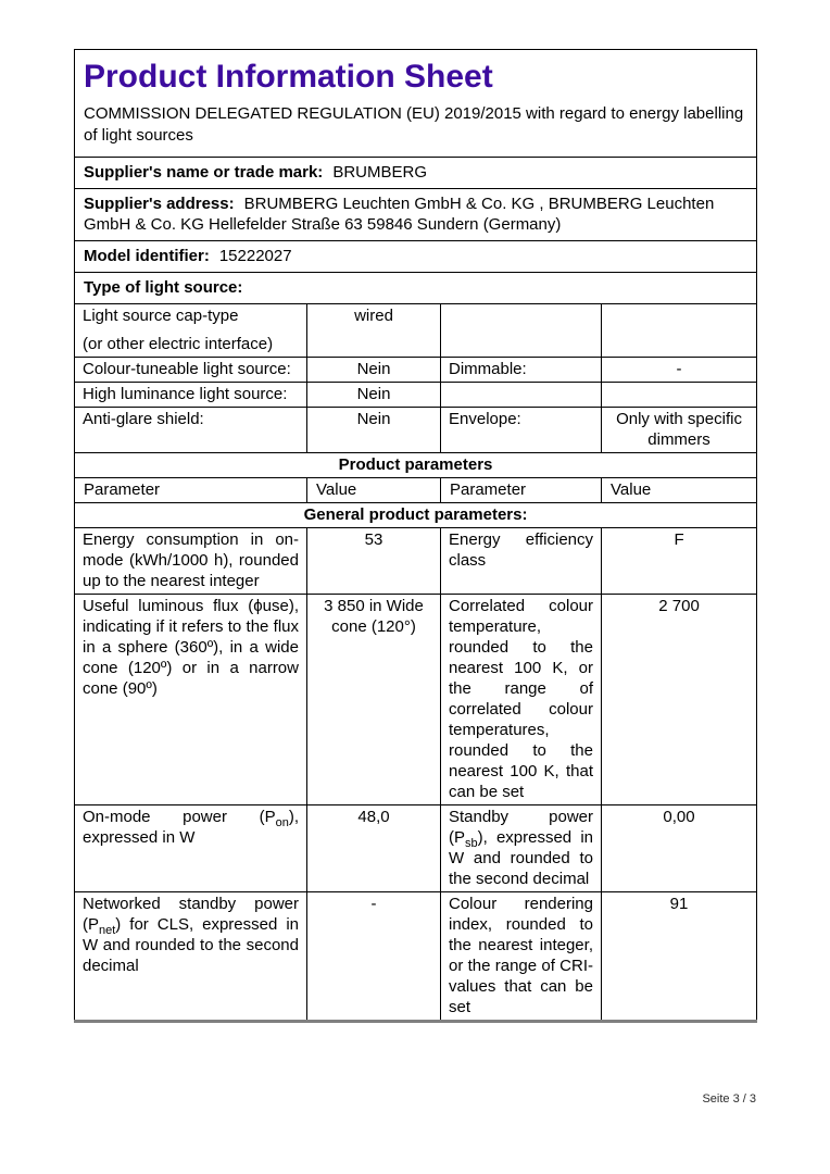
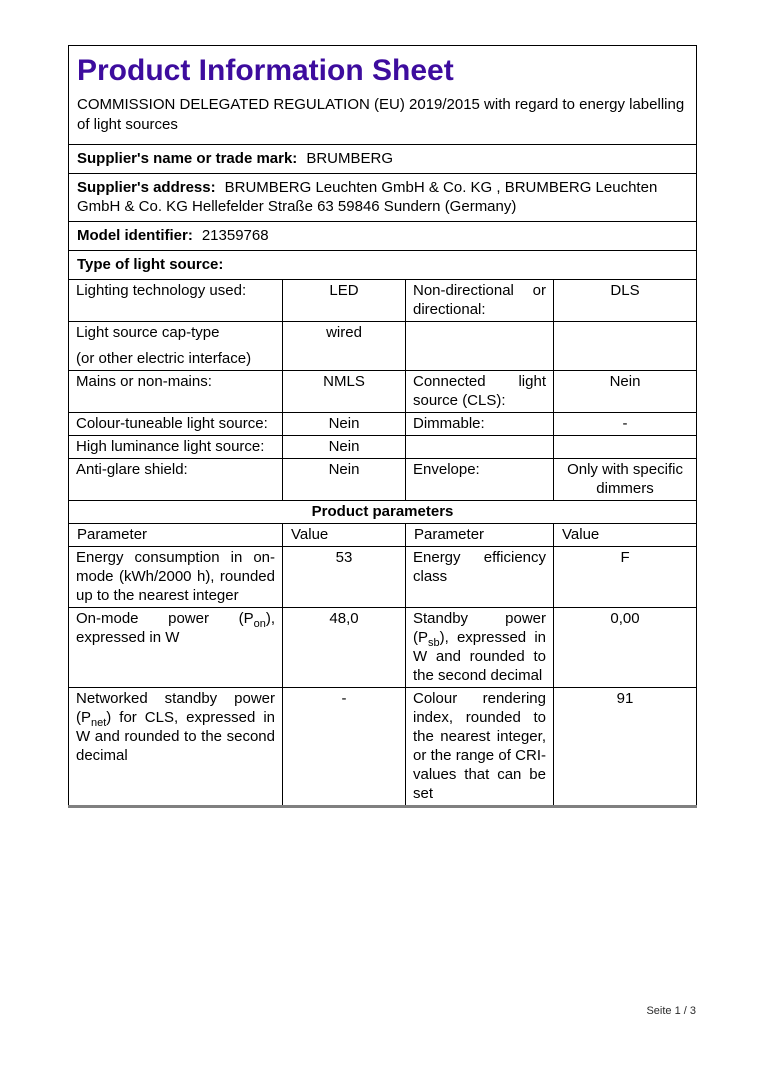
  Product Information Sheet COMMISSION DELEGATED REGULATION (EU) 2019/2015 with regard to energy labelling of light sources
  Supplier's name or trade mark: BRUMBERG
  Supplier's address: BRUMBERG Leuchten GmbH & Co. KG , BRUMBERG Leuchten GmbH & Co. KG Hellefelder Straße 63 59846 Sundern (Germany)
- Model identifier: 15222027
+ Model identifier: 21359768
  Type of light source:
+ Lighting technology used:	LED	Non-directional or directional:	DLS
  Light source cap-type(or other electric interface)	wired
+ Mains or non-mains:	NMLS	Connected light source (CLS):	Nein
  Colour-tuneable light source:	Nein	Dimmable:	-
  High luminance light source:	Nein
  Anti-glare shield:	Nein	Envelope:	Only with specific dimmers
  Product parameters
  Parameter	Value	Parameter	Value
- General product parameters:
- Energy consumption in on-mode (kWh/1000 h), rounded up to the nearest integer	53	Energy efficiency class	F
+ Energy consumption in on-mode (kWh/2000 h), rounded up to the nearest integer	53	Energy efficiency class	F
- Useful luminous flux (ϕuse), indicating if it refers to the flux in a sphere (360º), in a wide cone (120º) or in a narrow cone (90º)	3 850 in Wide cone (120°)	Correlated colour temperature, rounded to the nearest 100 K, or the range of correlated colour temperatures, rounded to the nearest 100 K, that can be set	2 700
  On-mode power (Pon), expressed in W	48,0	Standby power (Psb), expressed in W and rounded to the second decimal	0,00
  Networked standby power (Pnet) for CLS, expressed in W and rounded to the second decimal	-	Colour rendering index, rounded to the nearest integer, or the range of CRI-values that can be set	91
- Seite 3 / 3
+ Seite 1 / 3
